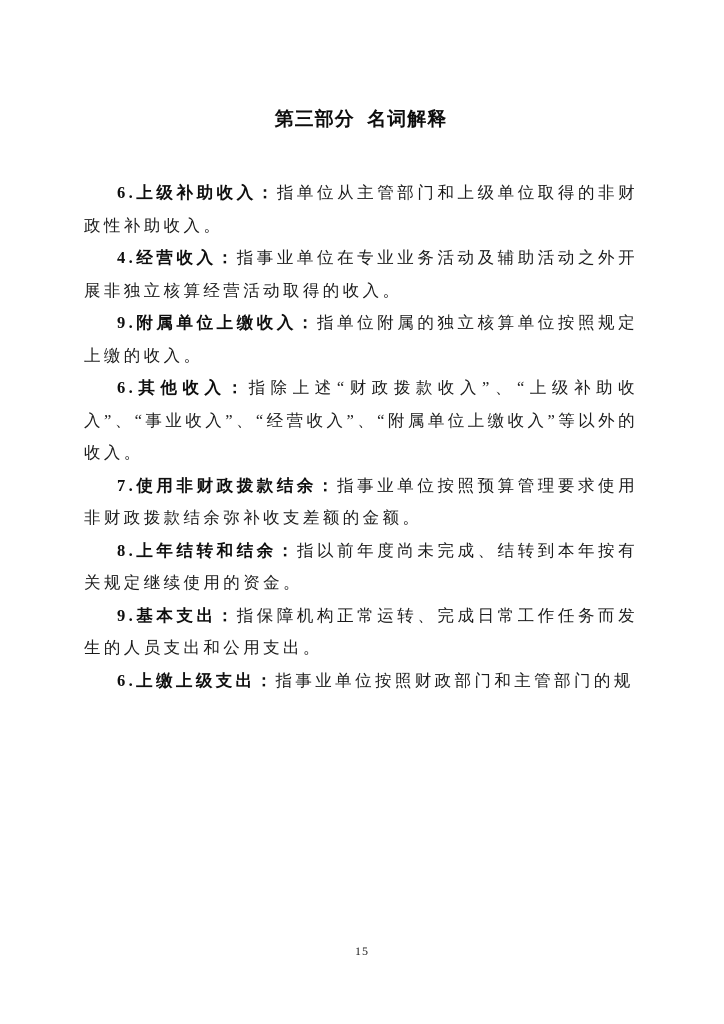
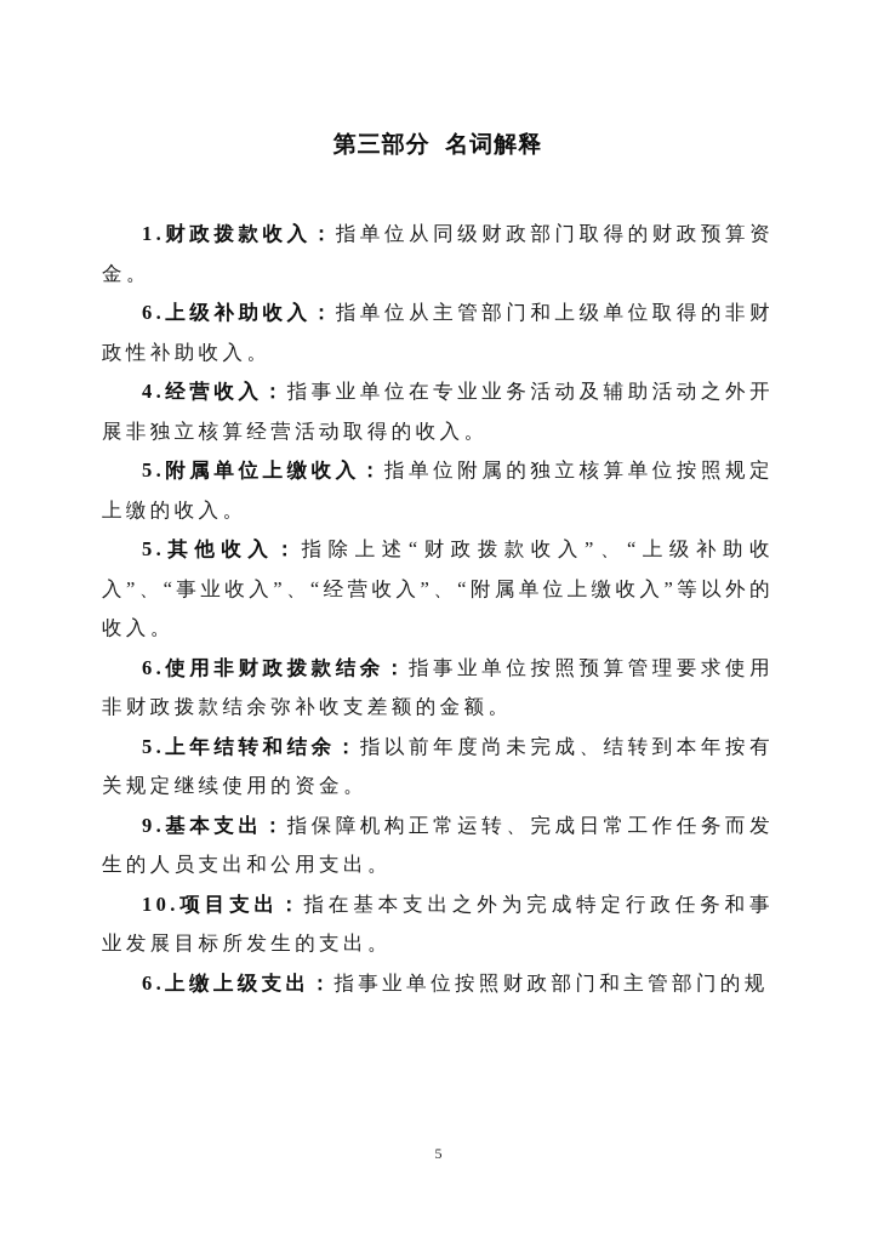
  第三部分 名词解释
+ 1.财政拨款收入：指单位从同级财政部门取得的财政预算资金。
  6.上级补助收入：指单位从主管部门和上级单位取得的非财政性补助收入。
  4.经营收入：指事业单位在专业业务活动及辅助活动之外开展非独立核算经营活动取得的收入。
- 9.附属单位上缴收入：指单位附属的独立核算单位按照规定上缴的收入。
+ 5.附属单位上缴收入：指单位附属的独立核算单位按照规定上缴的收入。
- 6.其他收入：指除上述“财政拨款收入”、“上级补助收入”、“事业收入”、“经营收入”、“附属单位上缴收入”等以外的收入。
+ 5.其他收入：指除上述“财政拨款收入”、“上级补助收入”、“事业收入”、“经营收入”、“附属单位上缴收入”等以外的收入。
- 7.使用非财政拨款结余：指事业单位按照预算管理要求使用非财政拨款结余弥补收支差额的金额。
+ 6.使用非财政拨款结余：指事业单位按照预算管理要求使用非财政拨款结余弥补收支差额的金额。
- 8.上年结转和结余：指以前年度尚未完成、结转到本年按有关规定继续使用的资金。
+ 5.上年结转和结余：指以前年度尚未完成、结转到本年按有关规定继续使用的资金。
  9.基本支出：指保障机构正常运转、完成日常工作任务而发生的人员支出和公用支出。
+ 10.项目支出：指在基本支出之外为完成特定行政任务和事业发展目标所发生的支出。
  6.上缴上级支出：指事业单位按照财政部门和主管部门的规
- 15
+ 5
